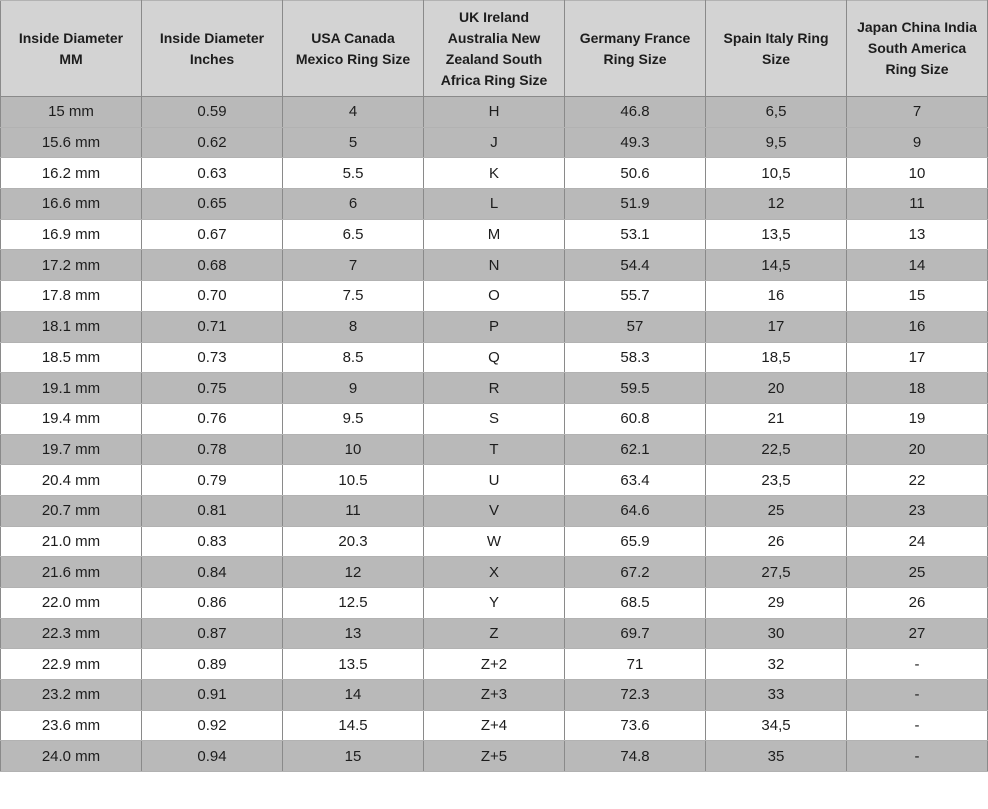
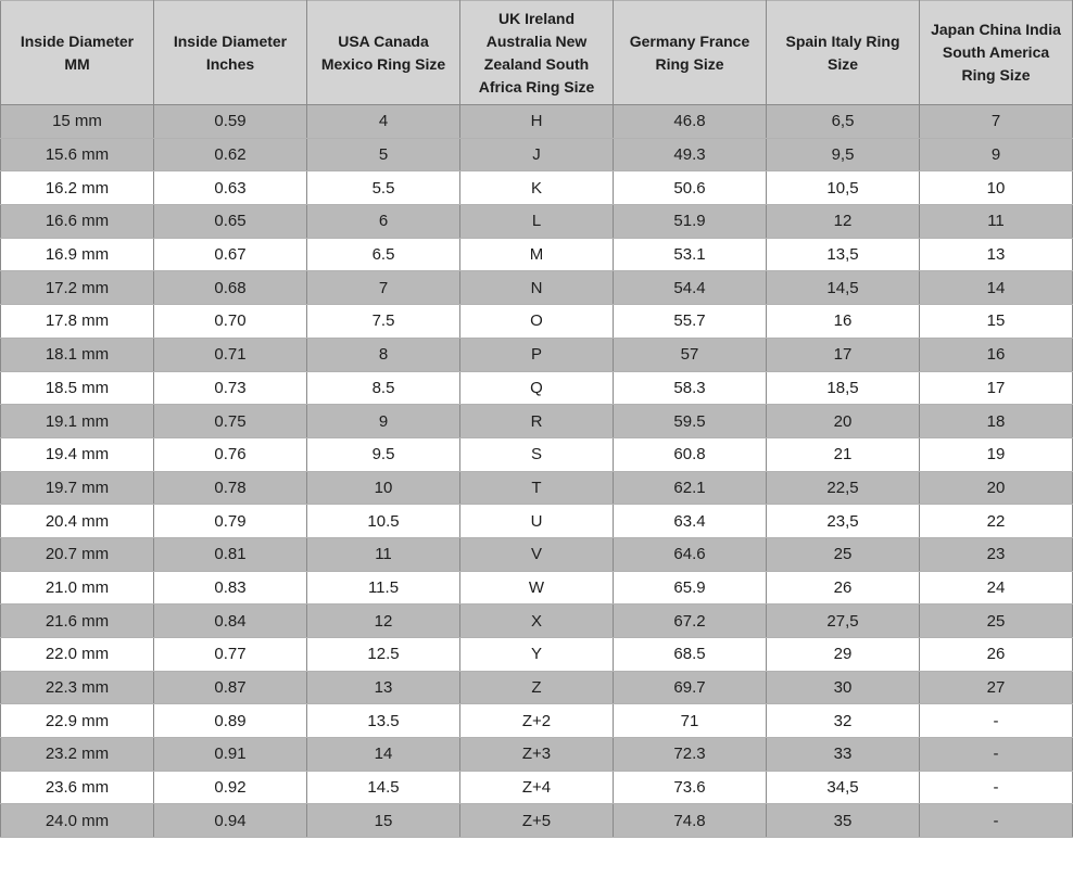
  Inside Diameter MM	Inside Diameter Inches	USA Canada Mexico Ring Size	UK Ireland Australia New Zealand South Africa Ring Size	Germany France Ring Size	Spain Italy Ring Size	Japan China India South America Ring Size
  15 mm	0.59	4	H	46.8	6,5	7
  15.6 mm	0.62	5	J	49.3	9,5	9
  16.2 mm	0.63	5.5	K	50.6	10,5	10
  16.6 mm	0.65	6	L	51.9	12	11
  16.9 mm	0.67	6.5	M	53.1	13,5	13
  17.2 mm	0.68	7	N	54.4	14,5	14
  17.8 mm	0.70	7.5	O	55.7	16	15
  18.1 mm	0.71	8	P	57	17	16
  18.5 mm	0.73	8.5	Q	58.3	18,5	17
  19.1 mm	0.75	9	R	59.5	20	18
  19.4 mm	0.76	9.5	S	60.8	21	19
  19.7 mm	0.78	10	T	62.1	22,5	20
  20.4 mm	0.79	10.5	U	63.4	23,5	22
  20.7 mm	0.81	11	V	64.6	25	23
- 21.0 mm	0.83	20.3	W	65.9	26	24
+ 21.0 mm	0.83	11.5	W	65.9	26	24
  21.6 mm	0.84	12	X	67.2	27,5	25
- 22.0 mm	0.86	12.5	Y	68.5	29	26
+ 22.0 mm	0.77	12.5	Y	68.5	29	26
  22.3 mm	0.87	13	Z	69.7	30	27
  22.9 mm	0.89	13.5	Z+2	71	32	-
  23.2 mm	0.91	14	Z+3	72.3	33	-
  23.6 mm	0.92	14.5	Z+4	73.6	34,5	-
  24.0 mm	0.94	15	Z+5	74.8	35	-
